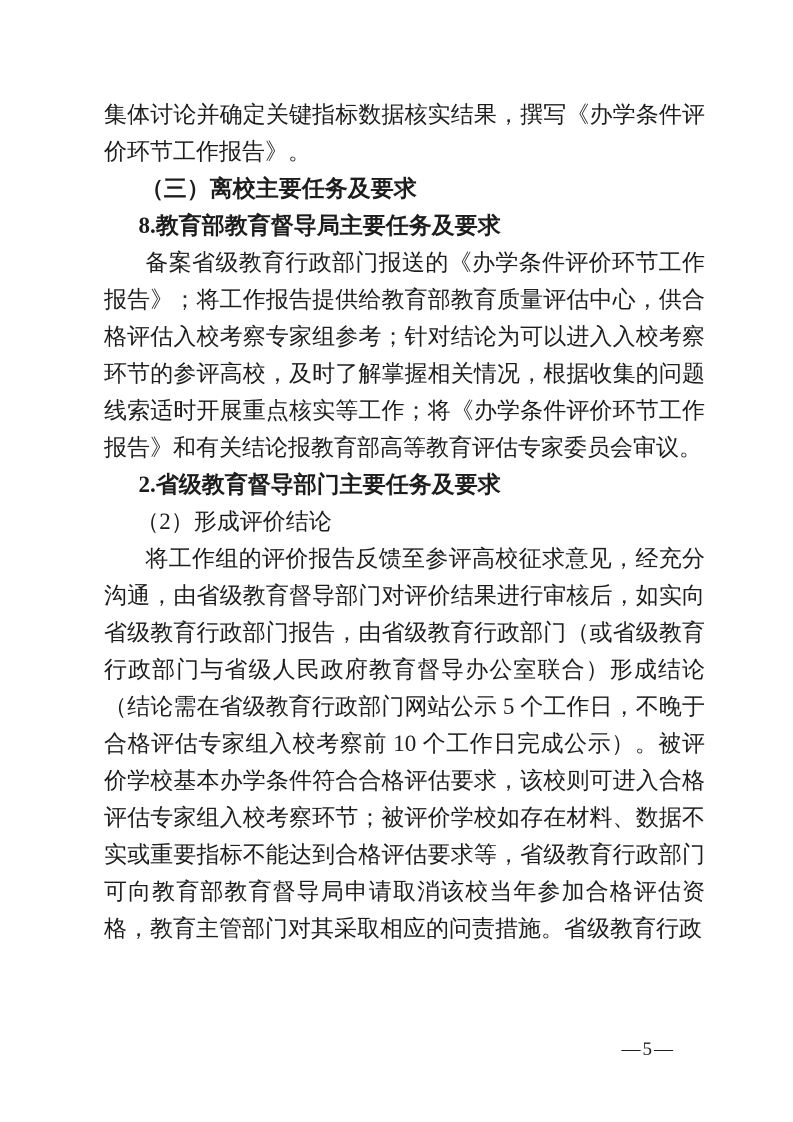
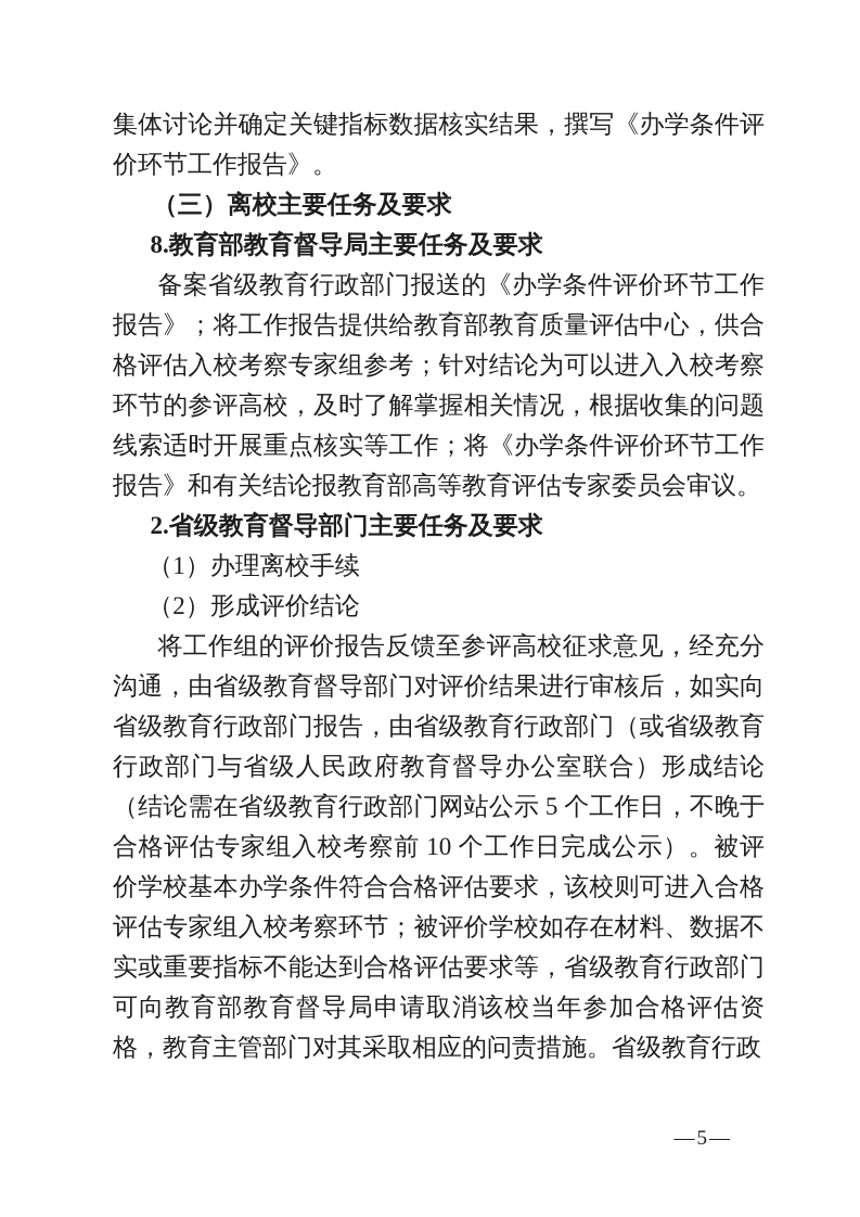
  集体讨论并确定关键指标数据核实结果，撰写《办学条件评价环节工作报告》。
  （三）离校主要任务及要求
  8.教育部教育督导局主要任务及要求
  备案省级教育行政部门报送的《办学条件评价环节工作报告》；将工作报告提供给教育部教育质量评估中心，供合格评估入校考察专家组参考；针对结论为可以进入入校考察环节的参评高校，及时了解掌握相关情况，根据收集的问题线索适时开展重点核实等工作；将《办学条件评价环节工作报告》和有关结论报教育部高等教育评估专家委员会审议。
  2.省级教育督导部门主要任务及要求
+ （1）办理离校手续
  （2）形成评价结论
  将工作组的评价报告反馈至参评高校征求意见，经充分沟通，由省级教育督导部门对评价结果进行审核后，如实向省级教育行政部门报告，由省级教育行政部门（或省级教育行政部门与省级人民政府教育督导办公室联合）形成结论（结论需在省级教育行政部门网站公示 5 个工作日，不晚于合格评估专家组入校考察前 10 个工作日完成公示）。被评价学校基本办学条件符合合格评估要求，该校则可进入合格评估专家组入校考察环节；被评价学校如存在材料、数据不实或重要指标不能达到合格评估要求等，省级教育行政部门可向教育部教育督导局申请取消该校当年参加合格评估资格，教育主管部门对其采取相应的问责措施。省级教育行政
  —5—
